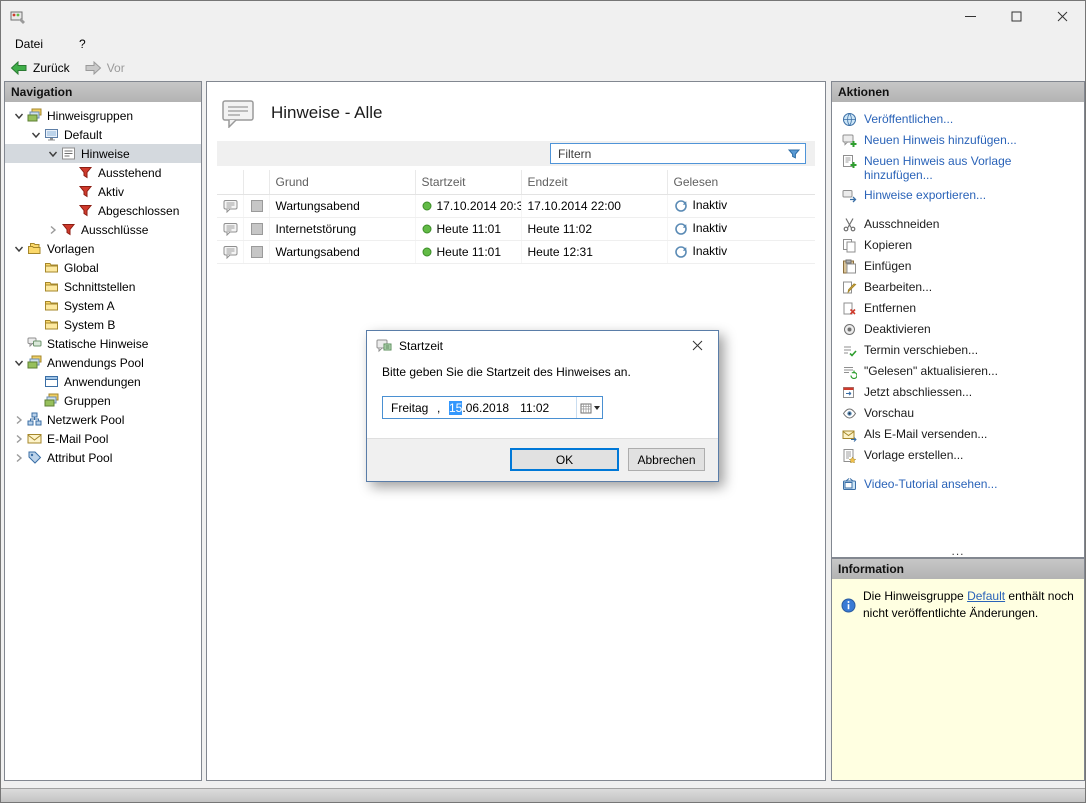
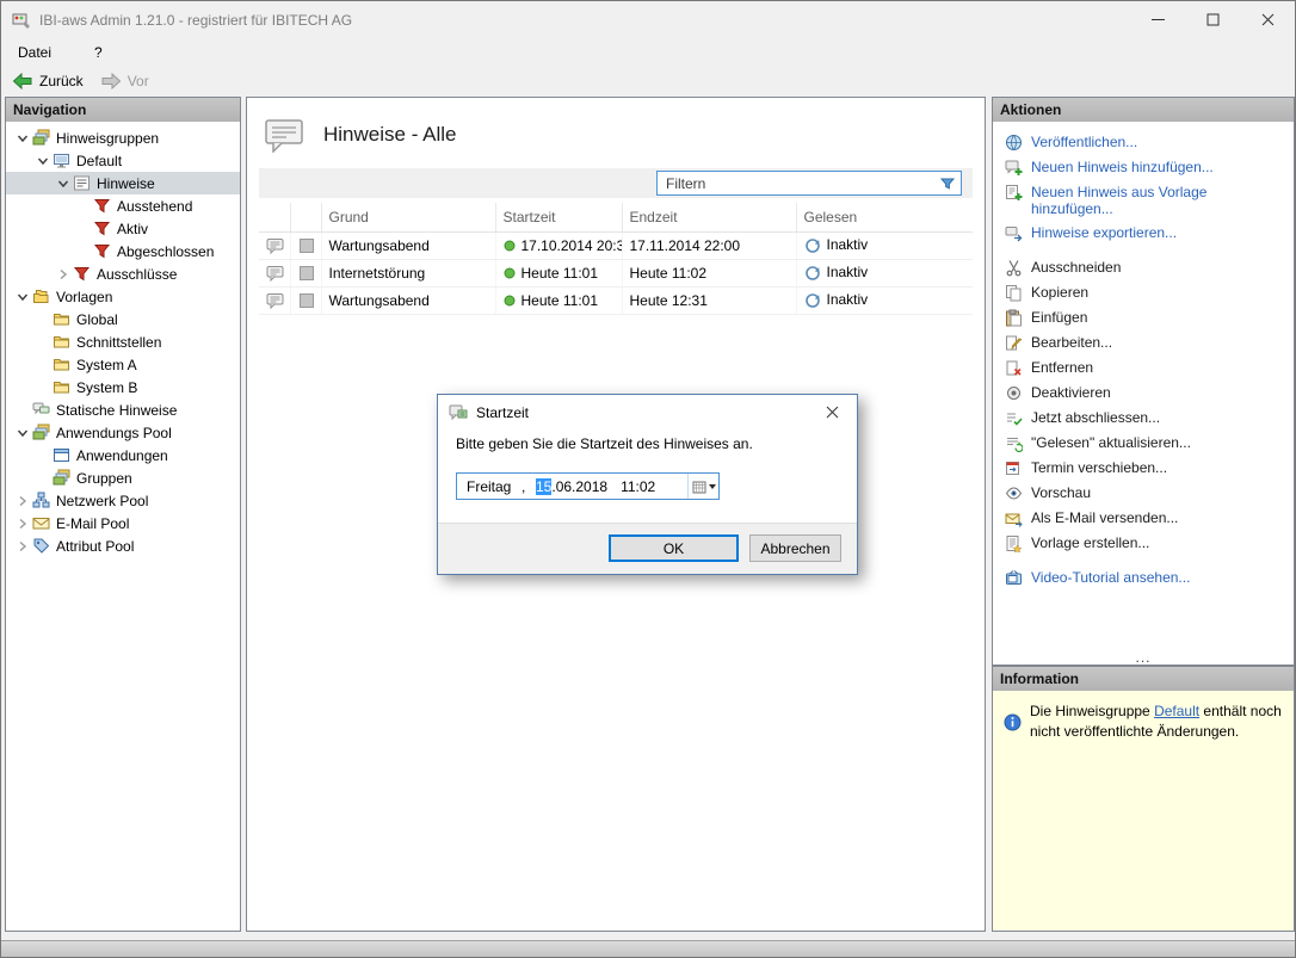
+ IBI-aws Admin 1.21.0 - registriert für IBITECH AG
  Datei
  ?
  Zurück
  Vor
  Navigation
  Hinweisgruppen
  Default
  Hinweise
  Ausstehend
  Aktiv
  Abgeschlossen
  Ausschlüsse
  Vorlagen
  Global
  Schnittstellen
  System A
  System B
  Statische Hinweise
  Anwendungs Pool
  Anwendungen
  Gruppen
  Netzwerk Pool
  E-Mail Pool
  Attribut Pool
  Hinweise - Alle
  Filtern
  		Grund	Startzeit	Endzeit	Gelesen
- 		Wartungsabend	17.10.2014 20:3	17.10.2014 22:00	Inaktiv
+ 		Wartungsabend	17.10.2014 20:3	17.11.2014 22:00	Inaktiv
  		Internetstörung	Heute 11:01	Heute 11:02	Inaktiv
  		Wartungsabend	Heute 11:01	Heute 12:31	Inaktiv
  Aktionen
  Veröffentlichen...
  Neuen Hinweis hinzufügen...
  Neuen Hinweis aus Vorlage hinzufügen...
  Hinweise exportieren...
  Ausschneiden
  Kopieren
  Einfügen
  Bearbeiten...
  Entfernen
  Deaktivieren
- Termin verschieben...
+ Jetzt abschliessen...
  "Gelesen" aktualisieren...
- Jetzt abschliessen...
+ Termin verschieben...
  Vorschau
  Als E-Mail versenden...
  Vorlage erstellen...
  Video-Tutorial ansehen...
  ...
  Information
  Die Hinweisgruppe Default enthält noch nicht veröffentlichte Änderungen.
  Startzeit
  Bitte geben Sie die Startzeit des Hinweises an.
  Freitag
  ,
  15
  .06.2018
  11:02
  OK
  Abbrechen
